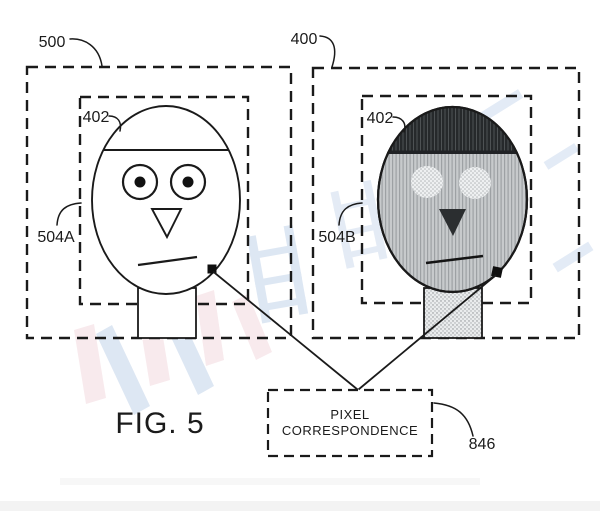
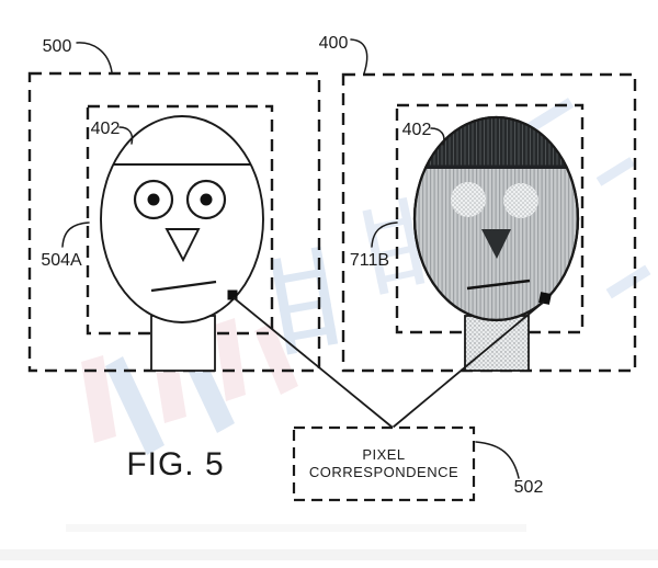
  PIXEL
  CORRESPONDENCE
  500
  400
  402
  402
  504A
- 504B
+ 711B
- 846
+ 502
  FIG. 5
